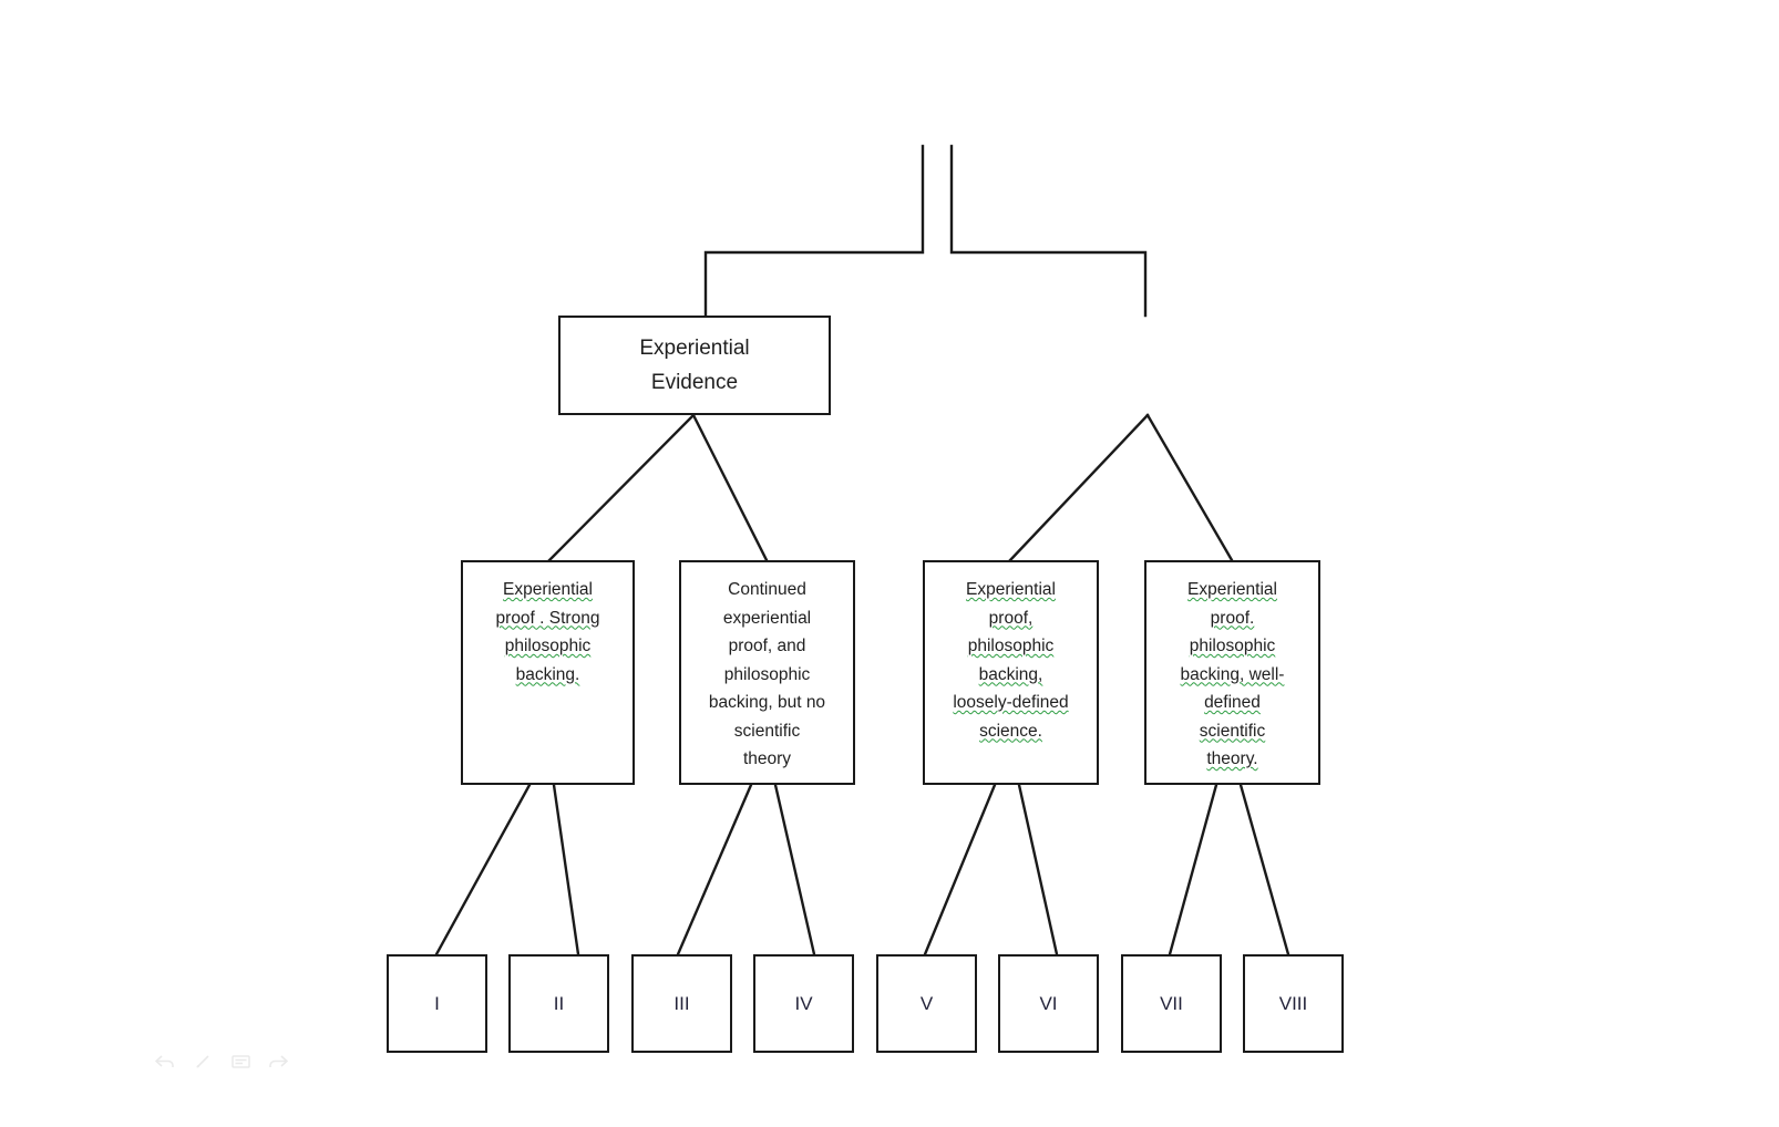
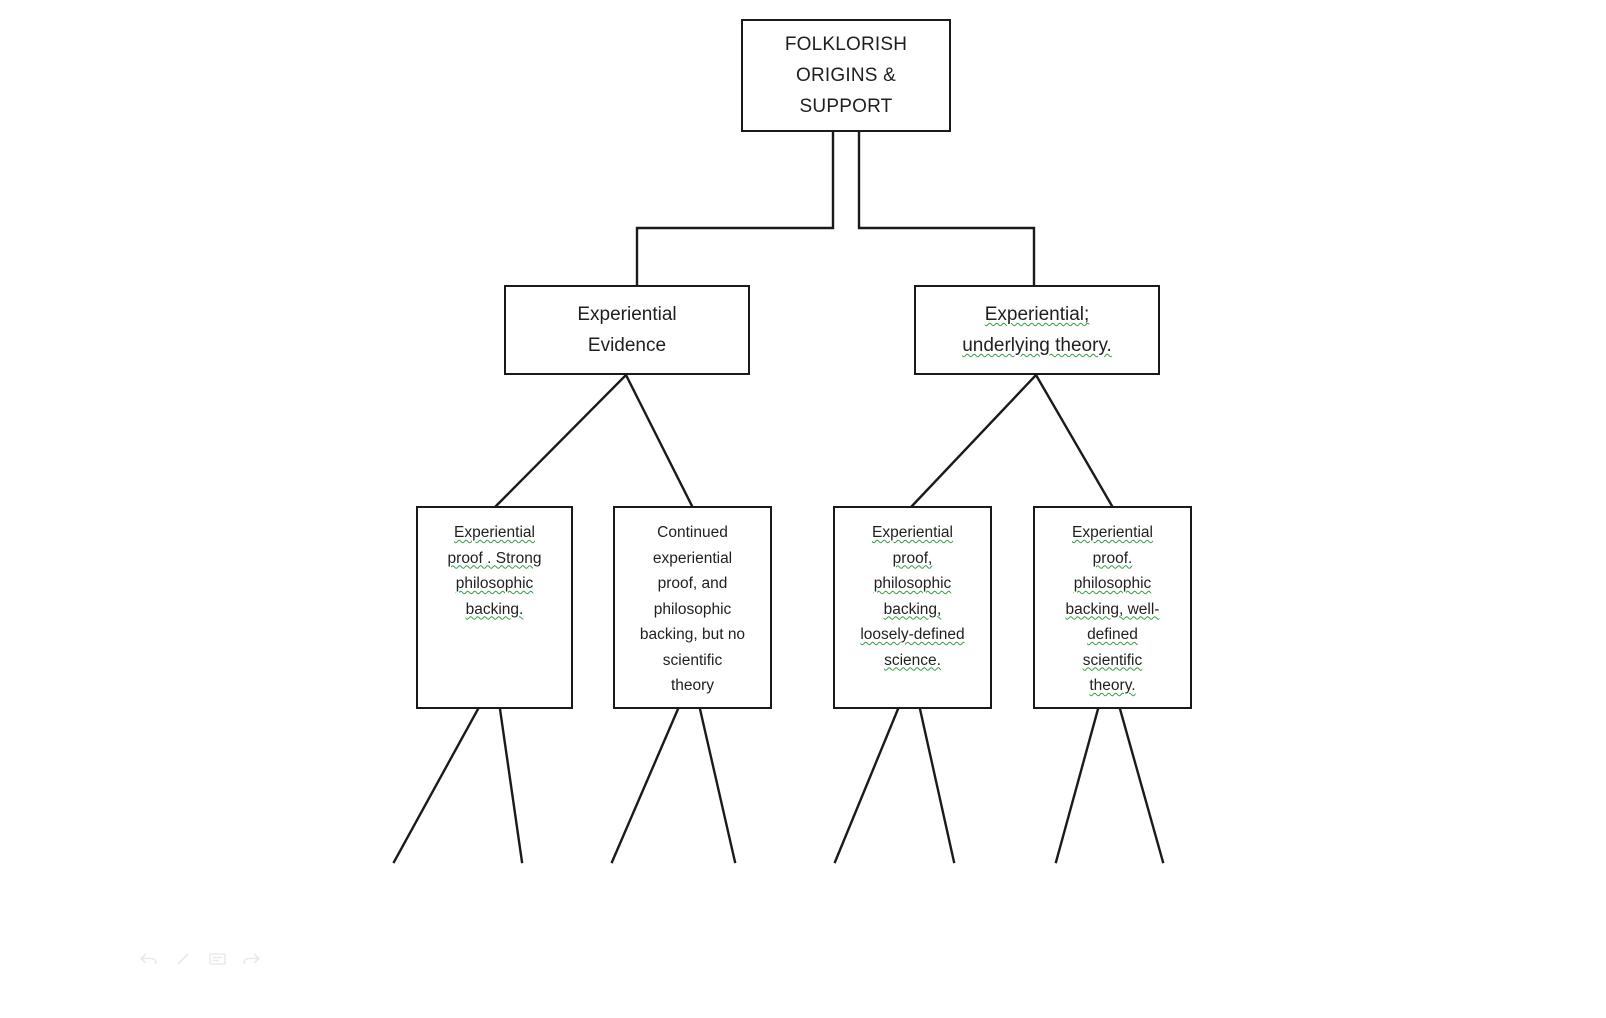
+ FOLKLORISH
+ ORIGINS &
+ SUPPORT
  Experiential
  Evidence
+ Experiential;
+ underlying theory.
  Experiential
  proof . Strong
  philosophic
  backing.
  Continued
  experiential
  proof, and
  philosophic
  backing, but no
  scientific
  theory
  Experiential
  proof,
  philosophic
  backing,
  loosely-defined
  science.
  Experiential
  proof.
  philosophic
  backing, well-
  defined
  scientific
  theory.
- I
- II
- III
- IV
- V
- VI
- VII
- VIII
